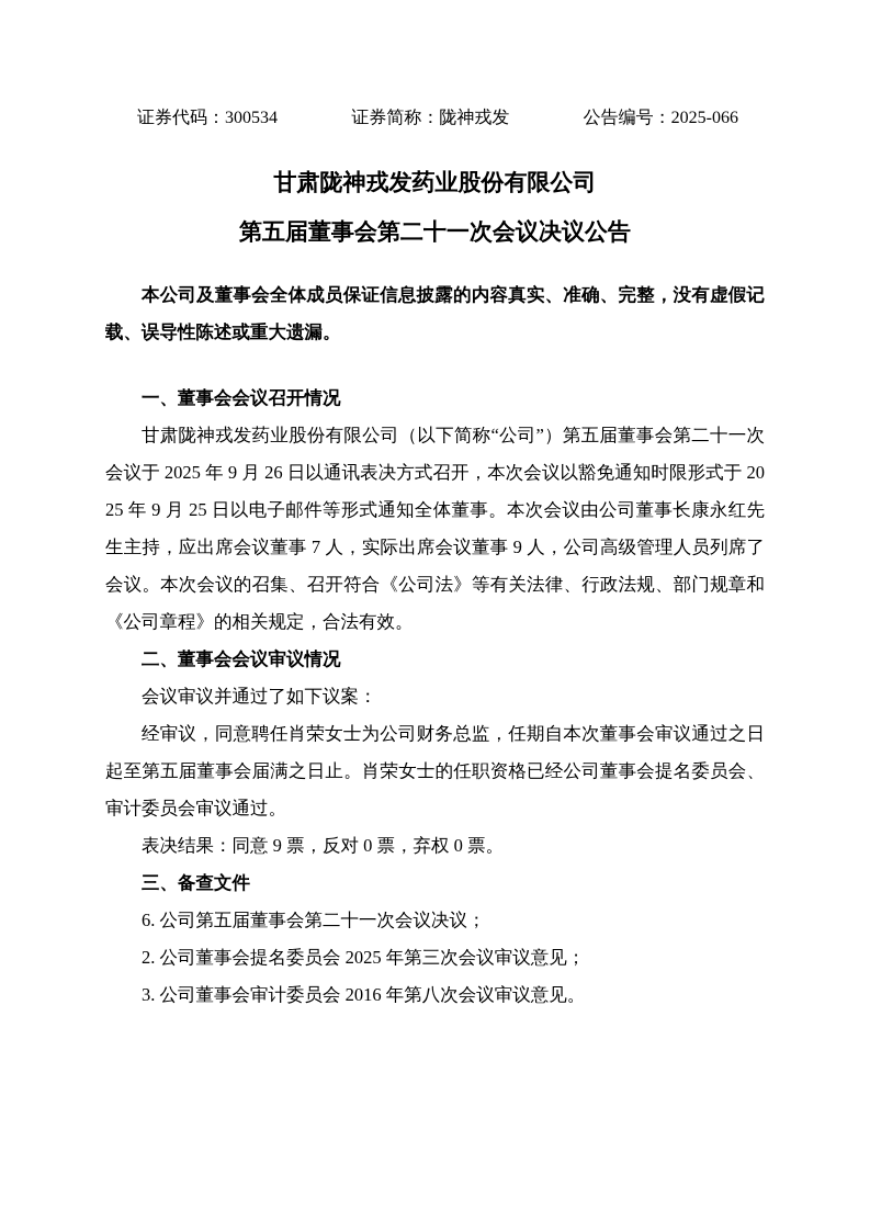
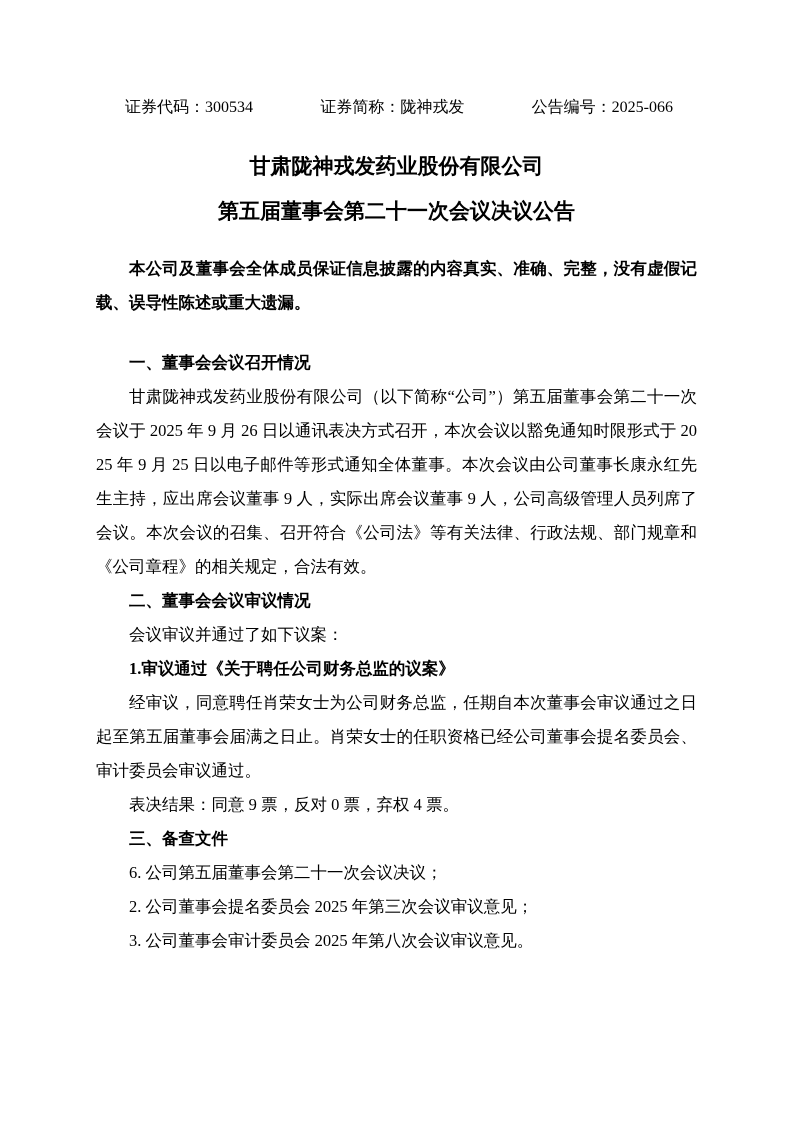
  证券代码：300534
  证券简称：陇神戎发
  公告编号：2025-066
  甘肃陇神戎发药业股份有限公司
  第五届董事会第二十一次会议决议公告
  本公司及董事会全体成员保证信息披露的内容真实、准确、完整，没有虚假记载、误导性陈述或重大遗漏。
  一、董事会会议召开情况
- 甘肃陇神戎发药业股份有限公司（以下简称“公司”）第五届董事会第二十一次会议于 2025 年 9 月 26 日以通讯表决方式召开，本次会议以豁免通知时限形式于 2025 年 9 月 25 日以电子邮件等形式通知全体董事。本次会议由公司董事长康永红先生主持，应出席会议董事 7 人，实际出席会议董事 9 人，公司高级管理人员列席了会议。本次会议的召集、召开符合《公司法》等有关法律、行政法规、部门规章和《公司章程》的相关规定，合法有效。
+ 甘肃陇神戎发药业股份有限公司（以下简称“公司”）第五届董事会第二十一次会议于 2025 年 9 月 26 日以通讯表决方式召开，本次会议以豁免通知时限形式于 2025 年 9 月 25 日以电子邮件等形式通知全体董事。本次会议由公司董事长康永红先生主持，应出席会议董事 9 人，实际出席会议董事 9 人，公司高级管理人员列席了会议。本次会议的召集、召开符合《公司法》等有关法律、行政法规、部门规章和《公司章程》的相关规定，合法有效。
  二、董事会会议审议情况
  会议审议并通过了如下议案：
+ 1.审议通过《关于聘任公司财务总监的议案》
  经审议，同意聘任肖荣女士为公司财务总监，任期自本次董事会审议通过之日起至第五届董事会届满之日止。肖荣女士的任职资格已经公司董事会提名委员会、审计委员会审议通过。
- 表决结果：同意 9 票，反对 0 票，弃权 0 票。
+ 表决结果：同意 9 票，反对 0 票，弃权 4 票。
  三、备查文件
  6. 公司第五届董事会第二十一次会议决议；
  2. 公司董事会提名委员会 2025 年第三次会议审议意见；
- 3. 公司董事会审计委员会 2016 年第八次会议审议意见。
+ 3. 公司董事会审计委员会 2025 年第八次会议审议意见。
